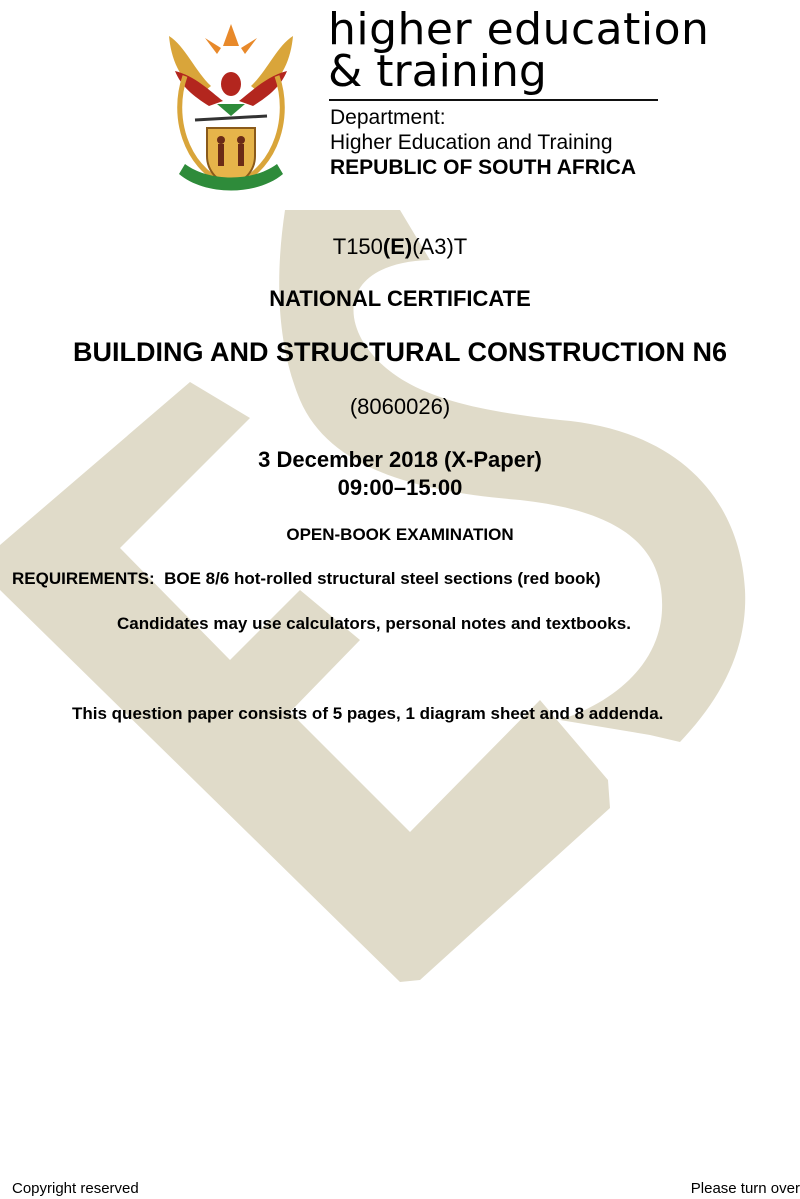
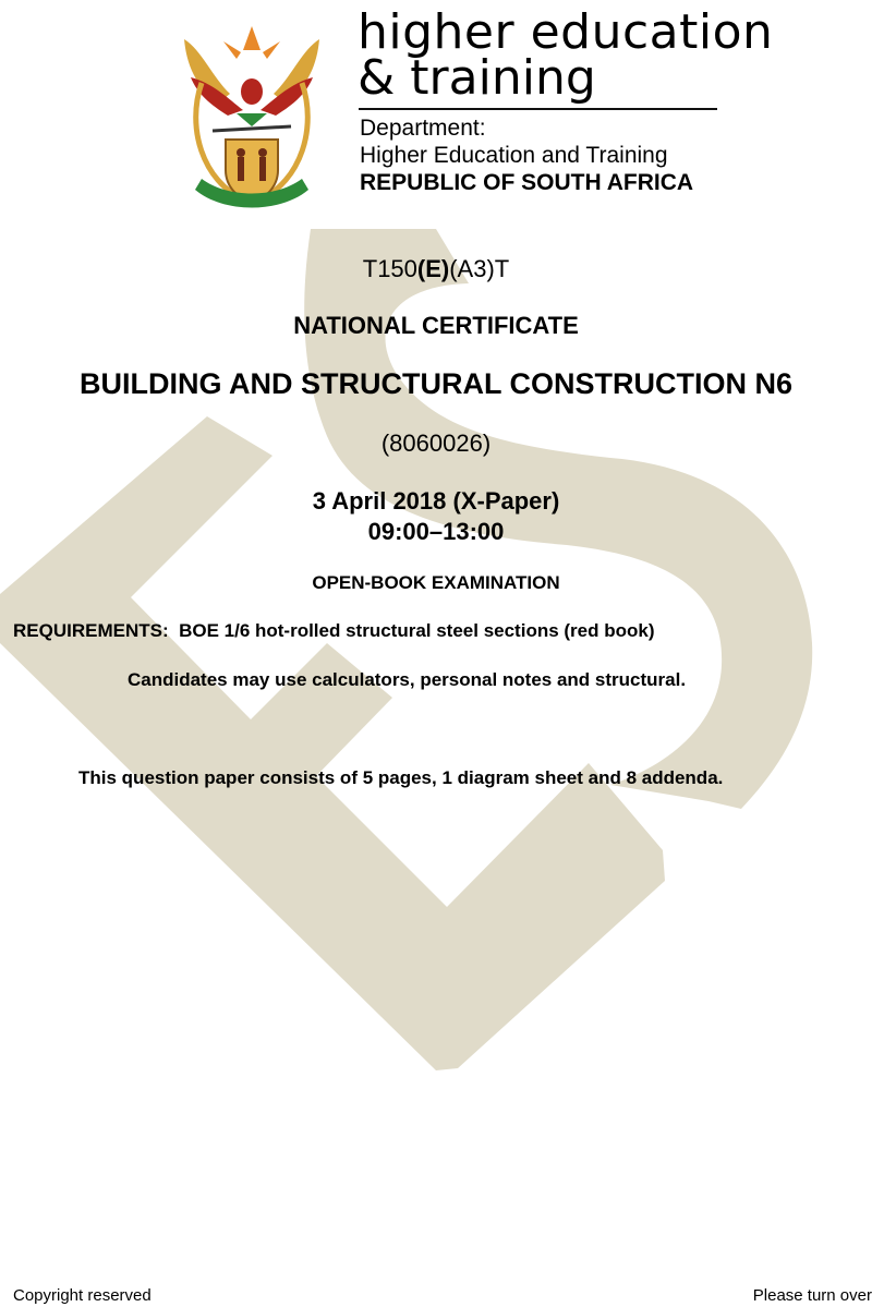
  higher education
  & training
  Department:
  Higher Education and Training
  REPUBLIC OF SOUTH AFRICA
  T150(E)(A3)T
  NATIONAL CERTIFICATE
  BUILDING AND STRUCTURAL CONSTRUCTION N6
  (8060026)
- 3 December 2018 (X-Paper)
+ 3 April 2018 (X-Paper)
- 09:00–15:00
+ 09:00–13:00
  OPEN-BOOK EXAMINATION
- REQUIREMENTS: BOE 8/6 hot-rolled structural steel sections (red book)
+ REQUIREMENTS: BOE 1/6 hot-rolled structural steel sections (red book)
- Candidates may use calculators, personal notes and textbooks.
+ Candidates may use calculators, personal notes and structural.
  This question paper consists of 5 pages, 1 diagram sheet and 8 addenda.
  Copyright reserved
  Please turn over
